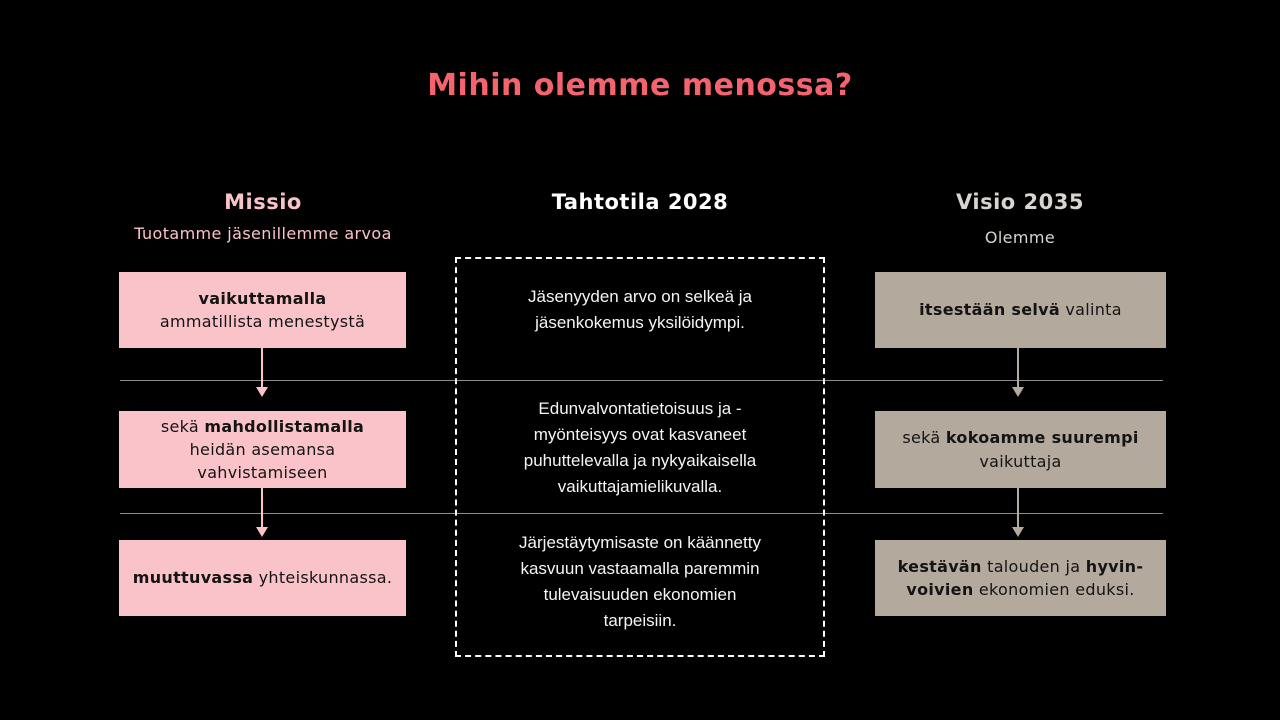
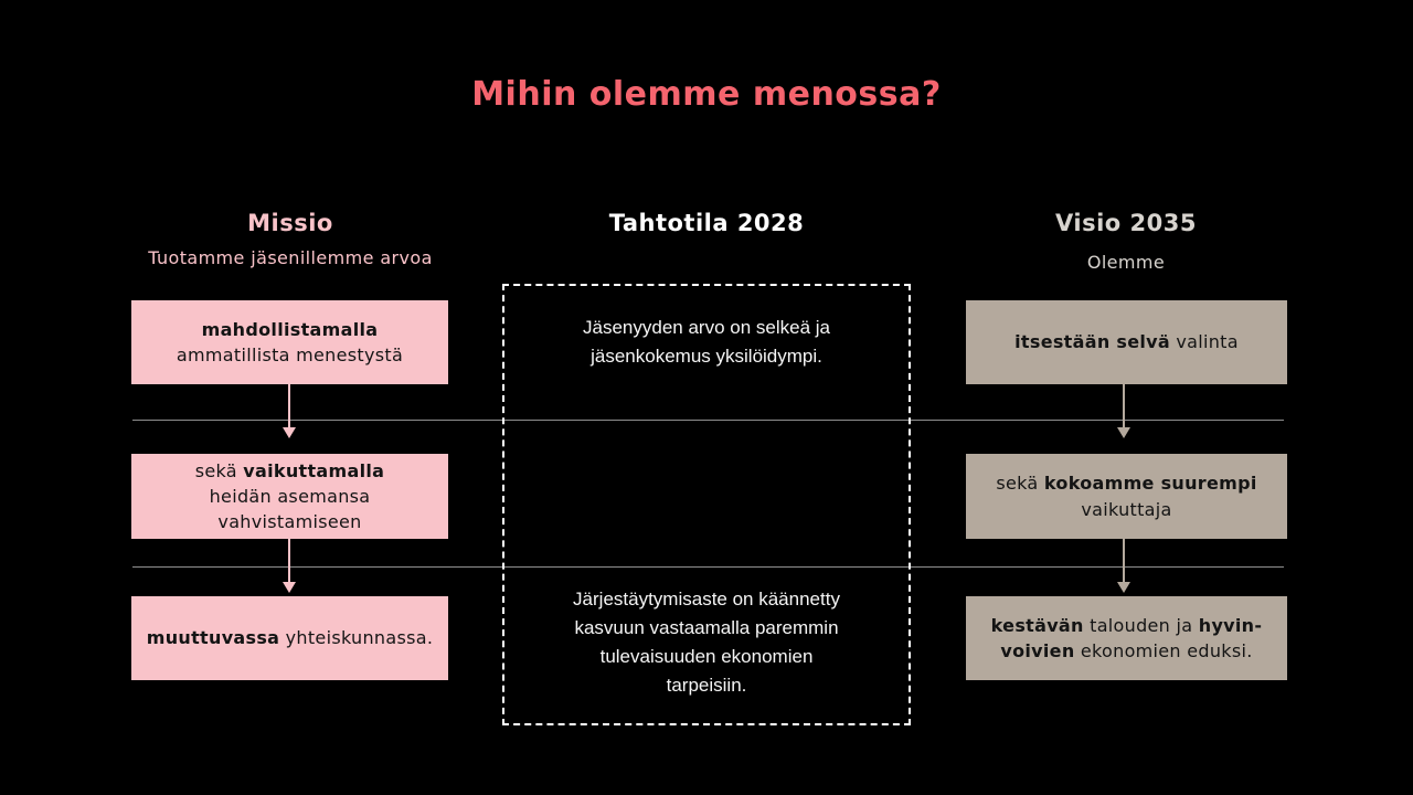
  Mihin olemme menossa?
  Missio
  Tuotamme jäsenillemme arvoa
  Tahtotila 2028
  Visio 2035
  Olemme
- vaikuttamalla
+ mahdollistamalla
  ammatillista menestystä
- sekä mahdollistamalla
+ sekä vaikuttamalla
  heidän asemansa
  vahvistamiseen
  muuttuvassa yhteiskunnassa.
  Jäsenyyden arvo on selkeä ja
  jäsenkokemus yksilöidympi.
- Edunvalvontatietoisuus ja -
- myönteisyys ovat kasvaneet
- puhuttelevalla ja nykyaikaisella
- vaikuttajamielikuvalla.
  Järjestäytymisaste on käännetty
  kasvuun vastaamalla paremmin
  tulevaisuuden ekonomien
  tarpeisiin.
  itsestään selvä valinta
  sekä kokoamme suurempi
  vaikuttaja
  kestävän talouden ja hyvin-
  voivien ekonomien eduksi.
